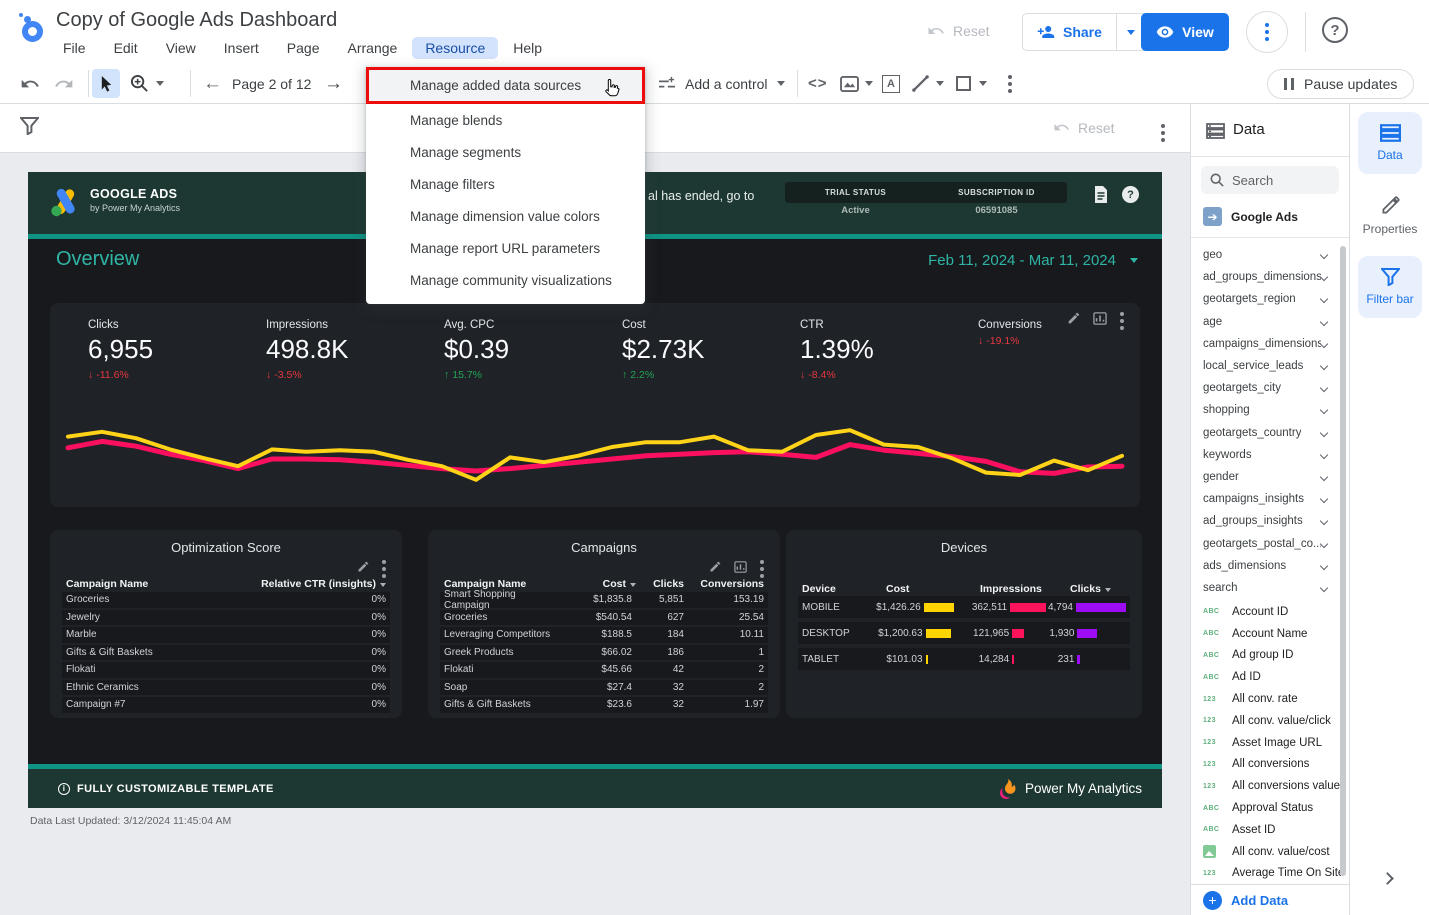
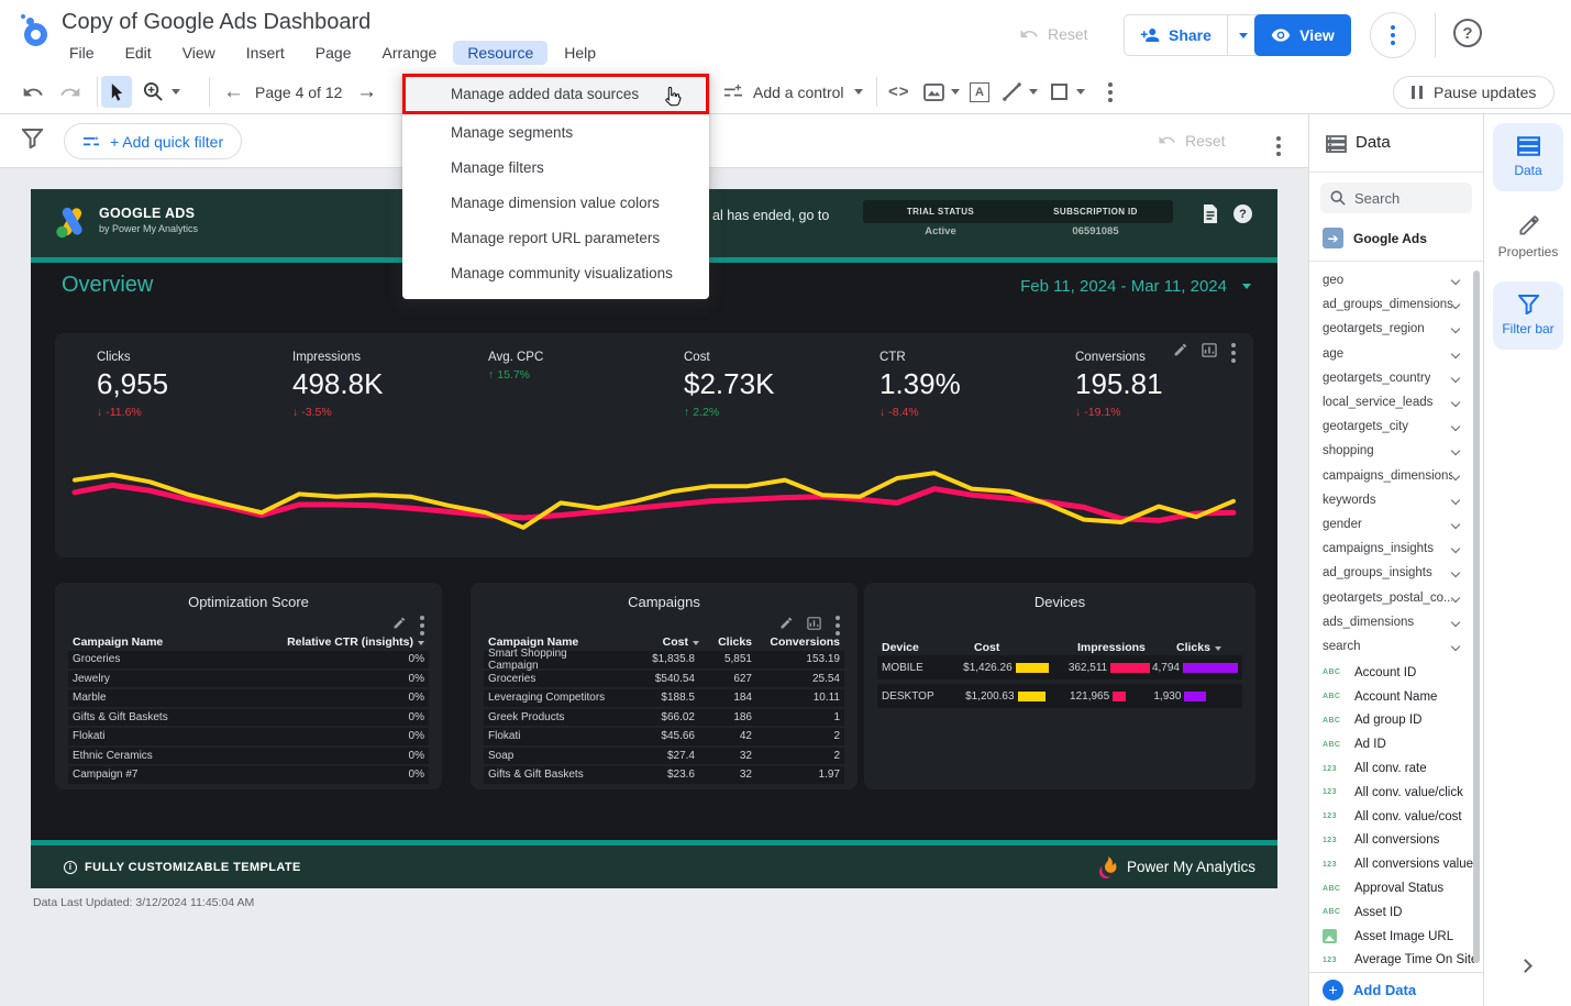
  Copy of Google Ads Dashboard
  File
  Edit
  View
  Insert
  Page
  Arrange
  Resource
  Help
  Reset
  Share
  View
  ?
  ←
- Page 2 of 12
+ Page 4 of 12
  →
  Add a control
  <>
  A
  Pause updates
+ + Add quick filter
  Reset
  GOOGLE ADS
  by Power My Analytics
  al has ended, go to
  TRIAL STATUS
  SUBSCRIPTION ID
  Active
  06591085
  ?
  Overview
  Feb 11, 2024 - Mar 11, 2024
  Clicks
  6,955
  ↓
  -11.6%
  Impressions
  498.8K
  ↓
  -3.5%
  Avg. CPC
- $0.39
  ↑
  15.7%
  Cost
  $2.73K
  ↑
  2.2%
  CTR
  1.39%
  ↓
  -8.4%
  Conversions
+ 195.81
  ↓
  -19.1%
  Optimization Score
  Campaign Name
  Relative CTR (insights)
  Groceries
  0%
  Jewelry
  0%
  Marble
  0%
  Gifts & Gift Baskets
  0%
  Flokati
  0%
  Ethnic Ceramics
  0%
  Campaign #7
  0%
  Campaigns
  Campaign Name
  Cost
  Clicks
  Conversions
  Smart Shopping Campaign
  $1,835.8
  5,851
  153.19
  Groceries
  $540.54
  627
  25.54
  Leveraging Competitors
  $188.5
  184
  10.11
  Greek Products
  $66.02
  186
  1
  Flokati
  $45.66
  42
  2
  Soap
  $27.4
  32
  2
  Gifts & Gift Baskets
  $23.6
  32
  1.97
  Devices
  Device
  Cost
  Impressions
  Clicks
  MOBILE
  $1,426.26
  362,511
  4,794
  DESKTOP
  $1,200.63
  121,965
  1,930
- TABLET
- $101.03
- 14,284
- 231
  i
  FULLY CUSTOMIZABLE TEMPLATE
  Power My Analytics
  Data Last Updated: 3/12/2024 11:45:04 AM
  Data
  Search
  ➔
  Google Ads
  geo
  ad_groups_dimensions
  geotargets_region
  age
- campaigns_dimensions
+ geotargets_country
  local_service_leads
  geotargets_city
  shopping
- geotargets_country
+ campaigns_dimensions
  keywords
  gender
  campaigns_insights
  ad_groups_insights
  geotargets_postal_co...
  ads_dimensions
  search
  Account ID
  Account Name
  Ad group ID
  Ad ID
  All conv. rate
  All conv. value/click
- Asset Image URL
+ All conv. value/cost
  All conversions
  All conversions value
  Approval Status
  Asset ID
- All conv. value/cost
+ Asset Image URL
  Average Time On Sit
  +
  Add Data
  Data
  Properties
  Filter bar
  Manage added data sources
- Manage blends
  Manage segments
  Manage filters
  Manage dimension value colors
  Manage report URL parameters
  Manage community visualizations
